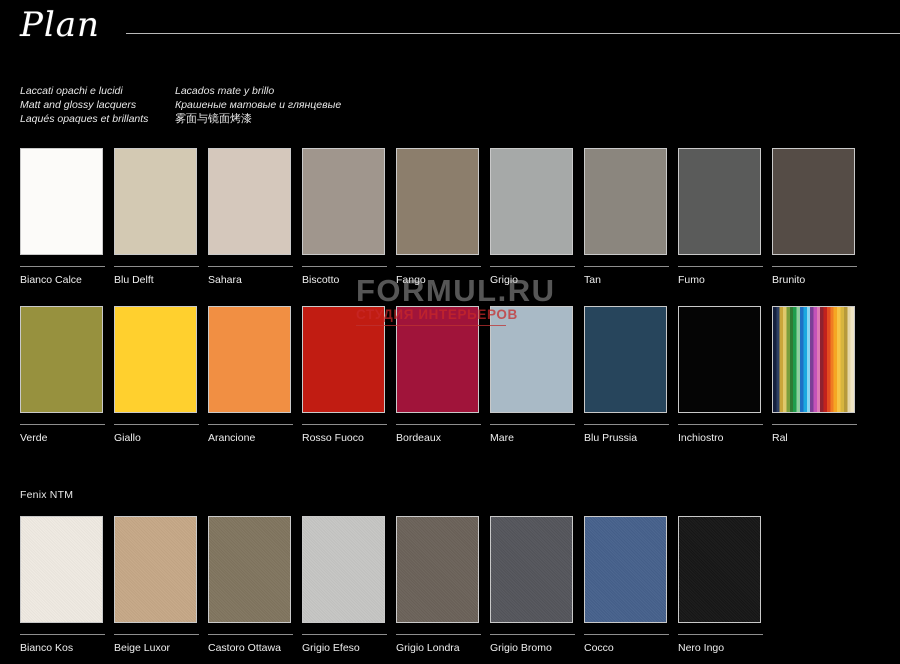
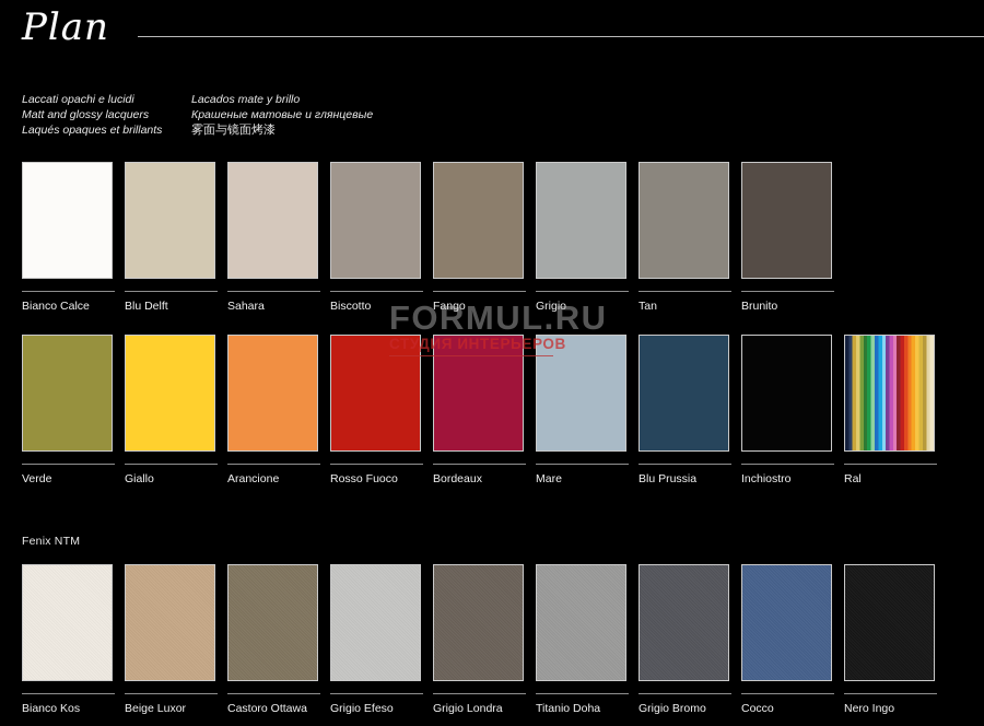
  Plan
  Laccati opachi e lucidi
  Matt and glossy lacquers
  Laqués opaques et brillants
  Lacados mate y brillo
  Крашеные матовые и глянцевые
  雾面与镜面烤漆
  Bianco Calce
  Blu Delft
  Sahara
  Biscotto
  Fango
  Grigio
  Tan
- Fumo
  Brunito
  Verde
  Giallo
  Arancione
  Rosso Fuoco
  Bordeaux
  Mare
  Blu Prussia
  Inchiostro
  Ral
  Fenix NTM
  Bianco Kos
  Beige Luxor
  Castoro Ottawa
  Grigio Efeso
  Grigio Londra
+ Titanio Doha
  Grigio Bromo
  Cocco
  Nero Ingo
  FORMUL.RU
  СТУДИЯ ИНТЕРЬЕРОВ
